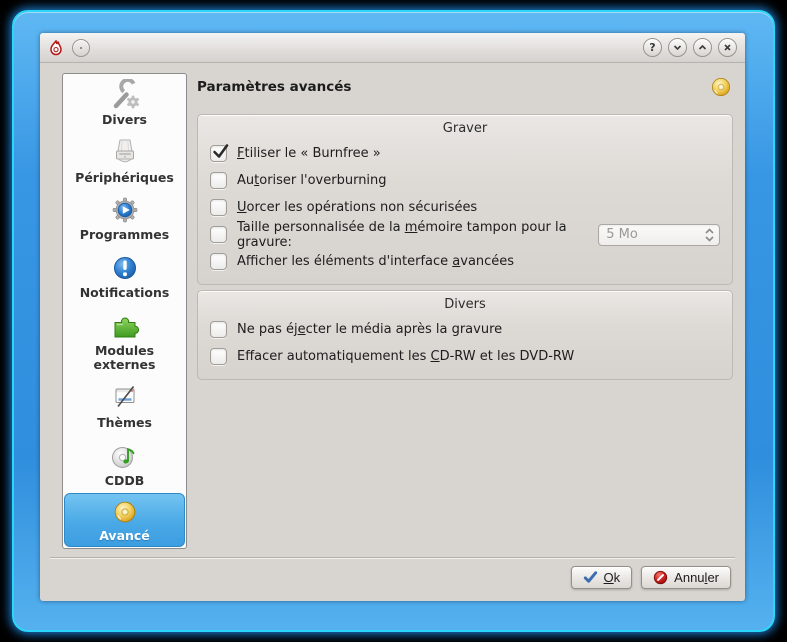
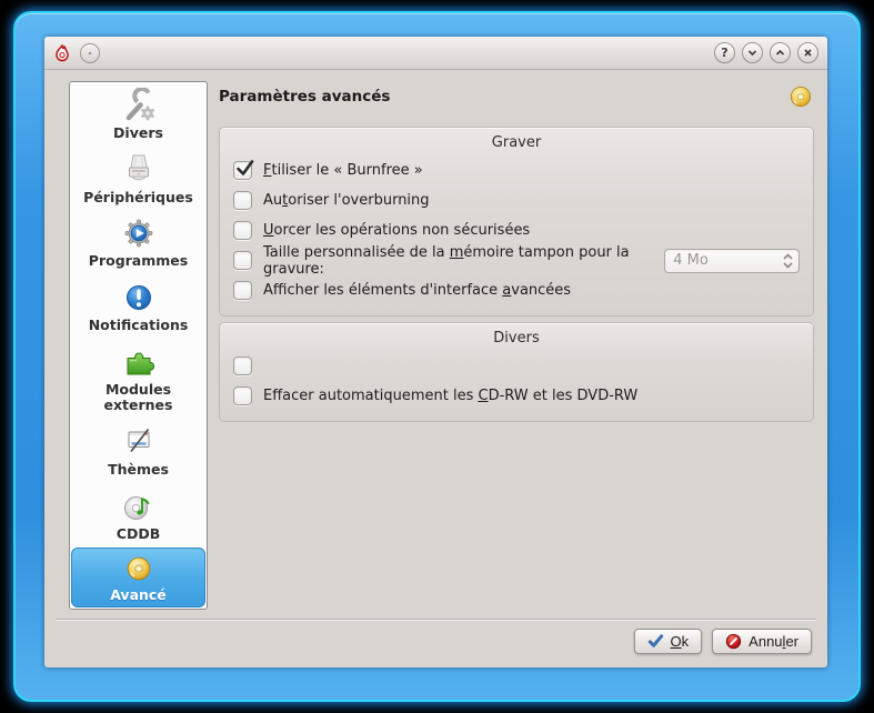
  ?
  Divers
  Périphériques
  Programmes
  Notifications
  Modules externes
  Thèmes
  CDDB
  Avancé
  Paramètres avancés
  Graver
  Ftiliser le « Burnfree »
  Autoriser l'overburning
  Uorcer les opérations non sécurisées
  Taille personnalisée de la mémoire tampon pour la gravure:
- 5 Mo
+ 4 Mo
  Afficher les éléments d'interface avancées
  Divers
- Ne pas éjecter le média après la gravure
  Effacer automatiquement les CD-RW et les DVD-RW
  Ok
  Annuler
